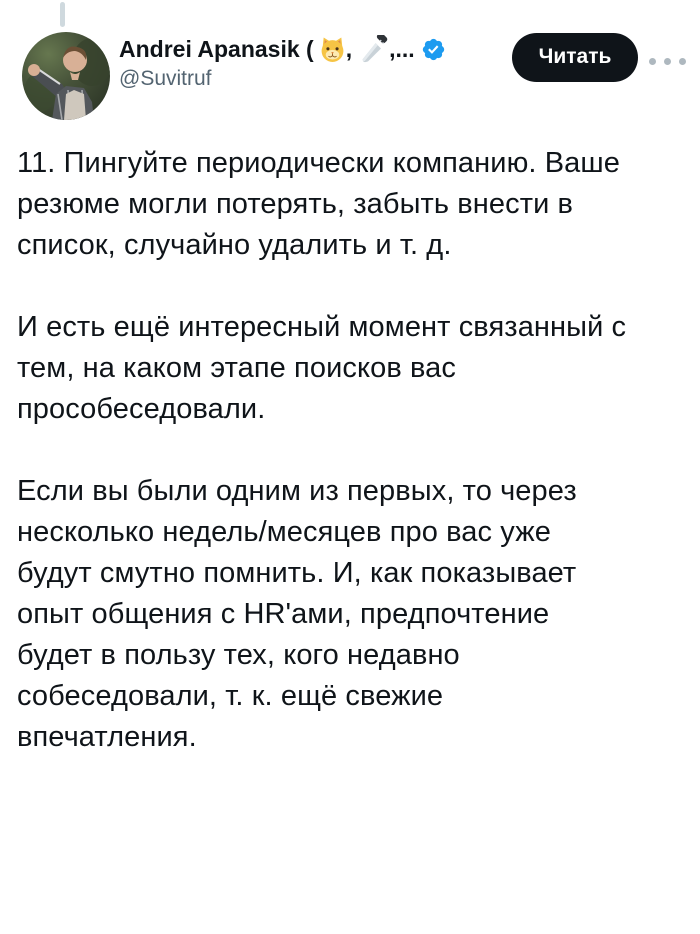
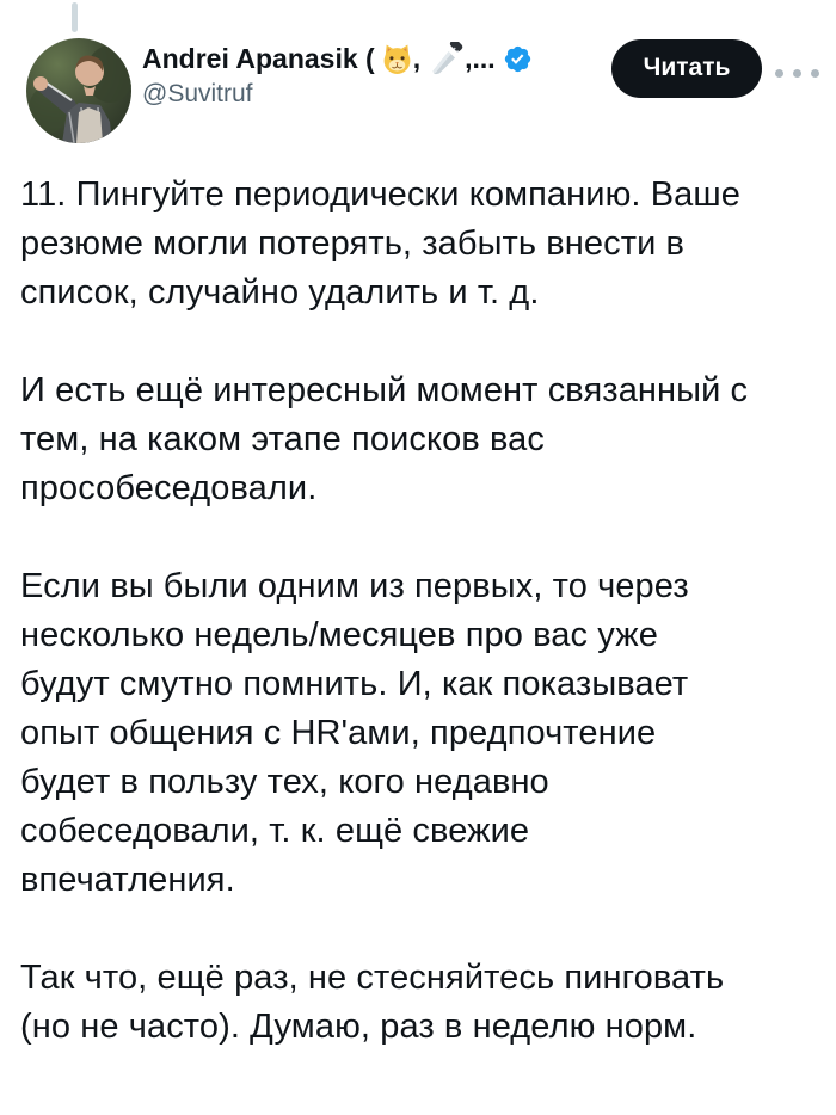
  Andrei Apanasik (
  ,
  ,...
  @Suvitruf
  Читать
  11. Пингуйте периодически компанию. Ваше
  резюме могли потерять, забыть внести в
  список, случайно удалить и т. д.
  И есть ещё интересный момент связанный с
  тем, на каком этапе поисков вас
  прособеседовали.
  Если вы были одним из первых, то через
  несколько недель/месяцев про вас уже
  будут смутно помнить. И, как показывает
  опыт общения с HR'ами, предпочтение
  будет в пользу тех, кого недавно
  собеседовали, т. к. ещё свежие
  впечатления.
+ Так что, ещё раз, не стесняйтесь пинговать
+ (но не часто). Думаю, раз в неделю норм.
